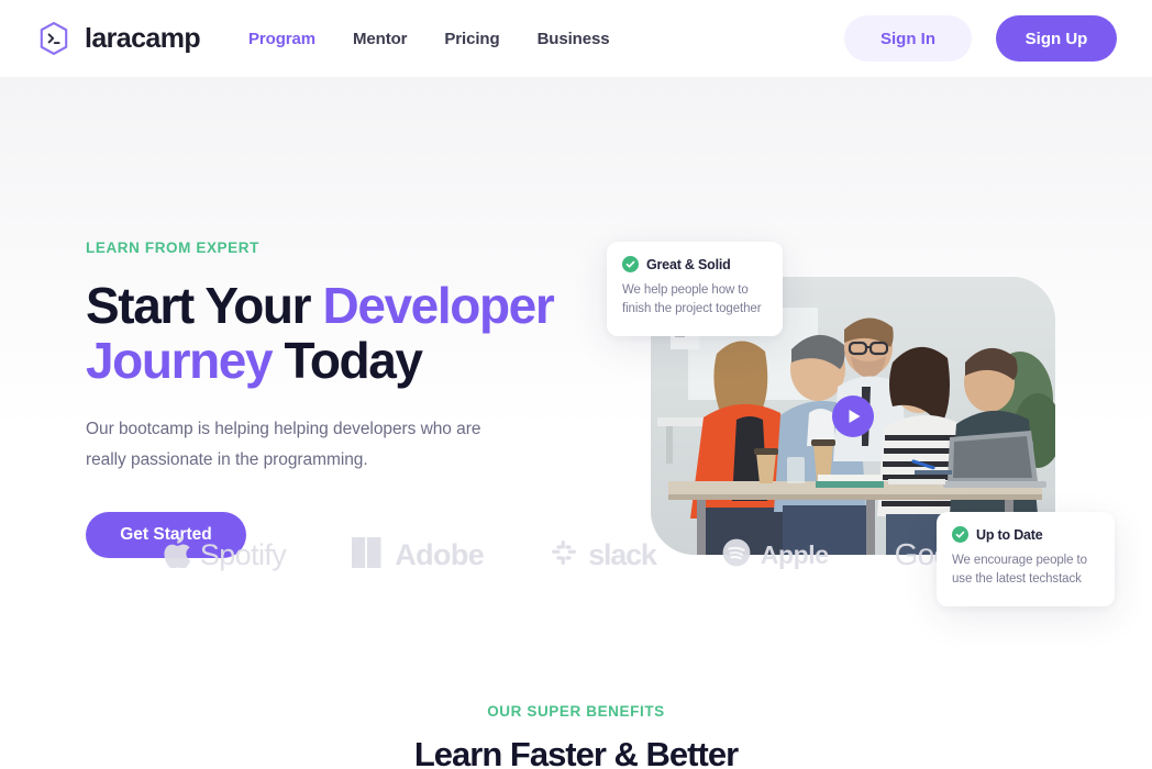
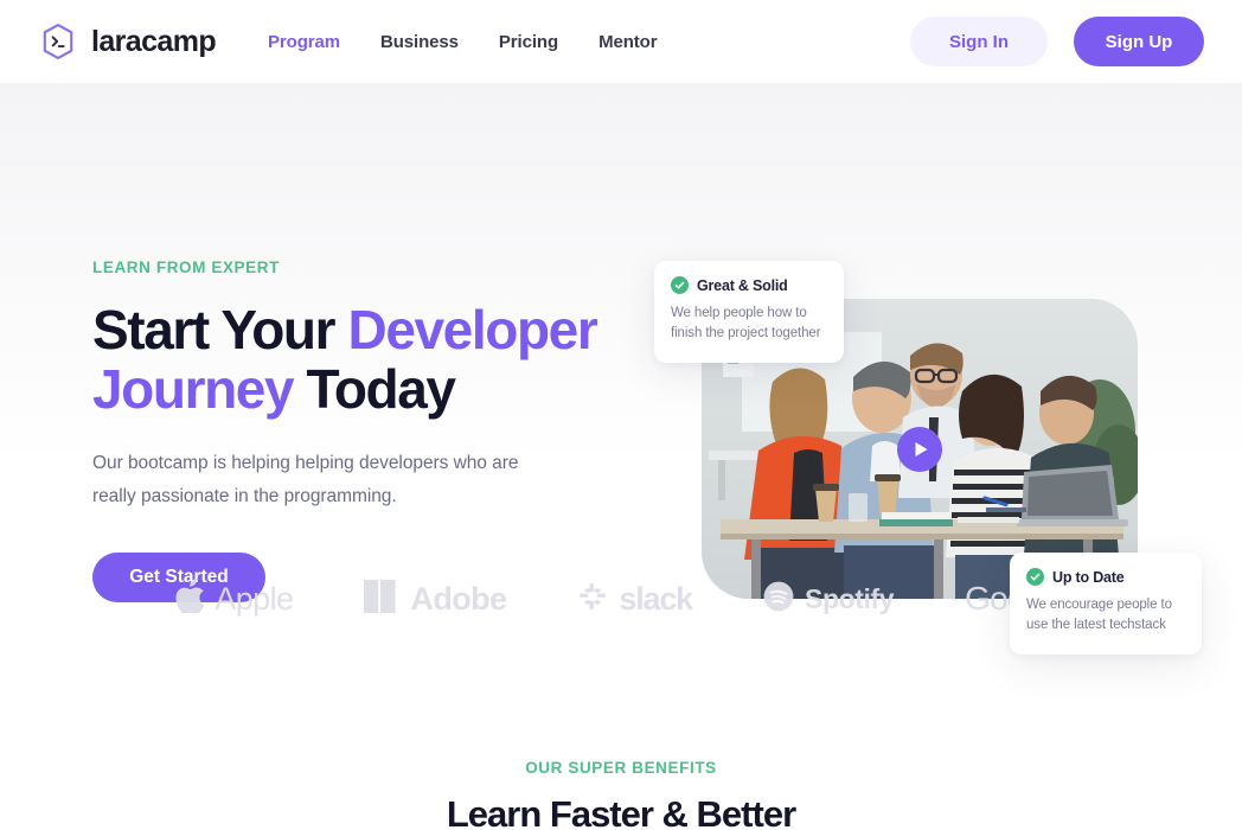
  laracamp
  Program
- Mentor
+ Business
  Pricing
- Business
+ Mentor
  Sign In
  Sign Up
  LEARN FROM EXPERT
  Start Your Developer
  Journey Today
  Our bootcamp is helping helping developers who are really passionate in the programming.
  Get Started
  Great & Solid
  We help people how to
  finish the project together
  Up to Date
  We encourage people to
  use the latest techstack
- Spotify
+ Apple
  Adobe
  slack
- Apple
+ Spotify
  OUR SUPER BENEFITS
  Learn Faster & Better
